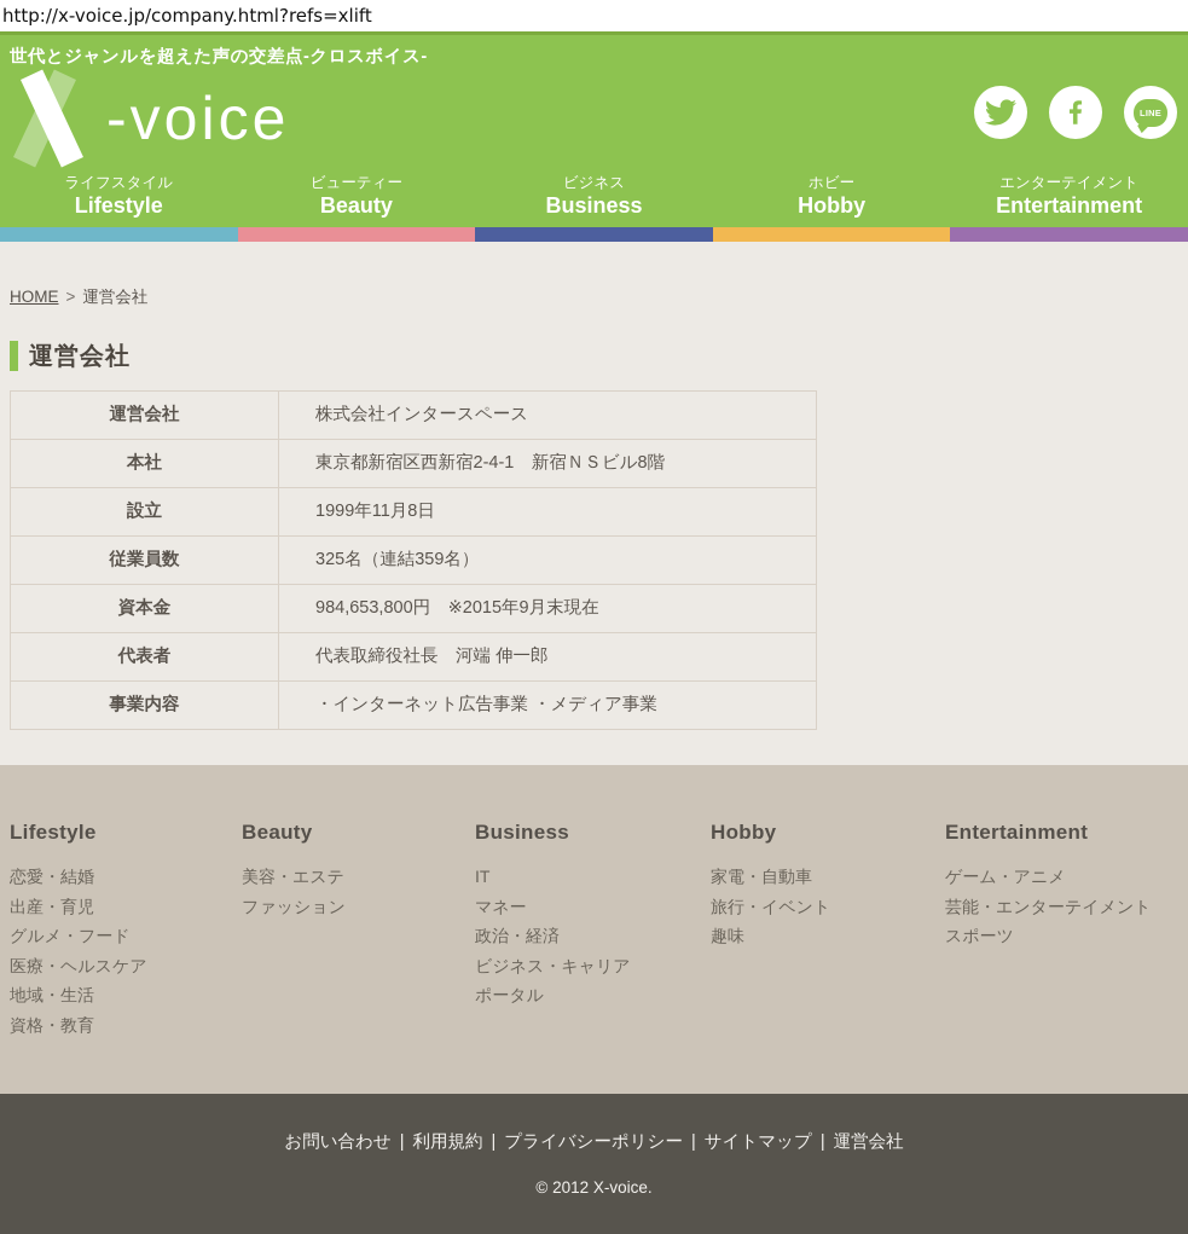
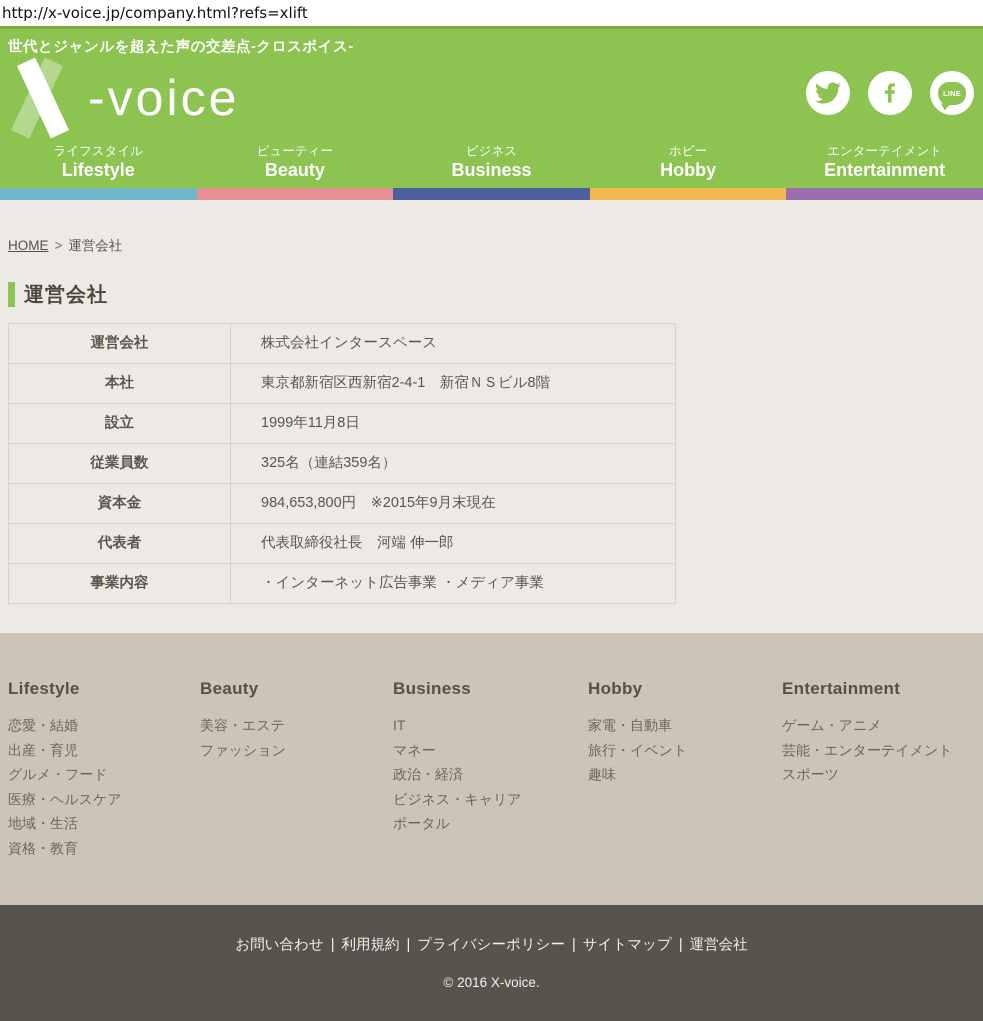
  http://x-voice.jp/company.html?refs=xlift
  世代とジャンルを超えた声の交差点-クロスボイス-
  -voice
  LINE
  ライフスタイル
  Lifestyle
  ビューティー
  Beauty
  ビジネス
  Business
  ホビー
  Hobby
  エンターテイメント
  Entertainment
  HOME > 運営会社
  運営会社
  運営会社	株式会社インタースペース
  本社	東京都新宿区西新宿2-4-1 新宿ＮＳビル8階
  設立	1999年11月8日
  従業員数	325名（連結359名）
  資本金	984,653,800円 ※2015年9月末現在
  代表者	代表取締役社長 河端 伸一郎
  事業内容	・インターネット広告事業 ・メディア事業
  Lifestyle
  恋愛・結婚
  出産・育児
  グルメ・フード
  医療・ヘルスケア
  地域・生活
  資格・教育
  Beauty
  美容・エステ
  ファッション
  Business
  IT
  マネー
  政治・経済
  ビジネス・キャリア
  ポータル
  Hobby
  家電・自動車
  旅行・イベント
  趣味
  Entertainment
  ゲーム・アニメ
  芸能・エンターテイメント
  スポーツ
  お問い合わせ | 利用規約 | プライバシーポリシー | サイトマップ | 運営会社
- © 2012 X-voice.
+ © 2016 X-voice.
